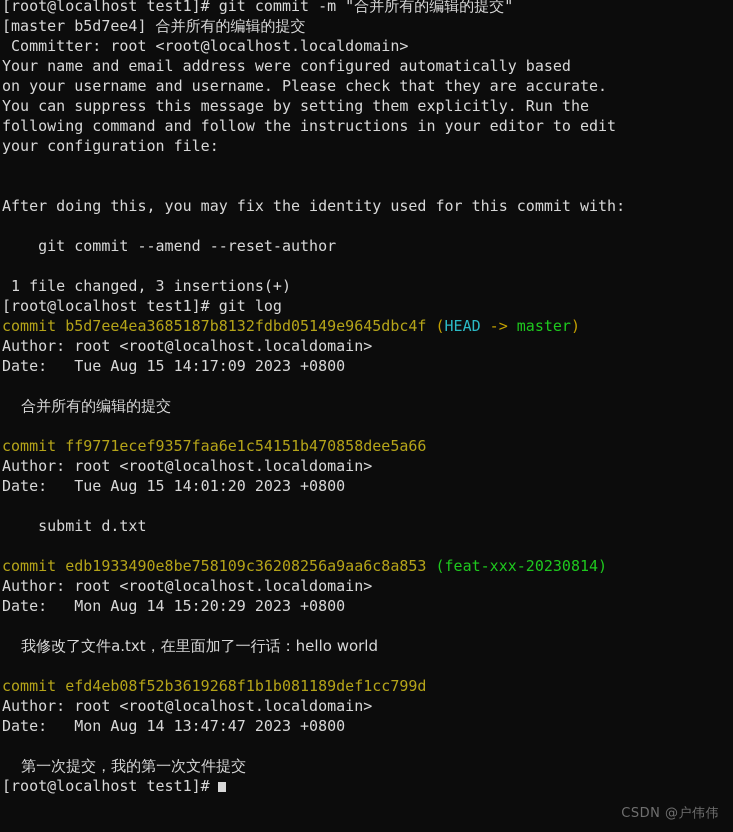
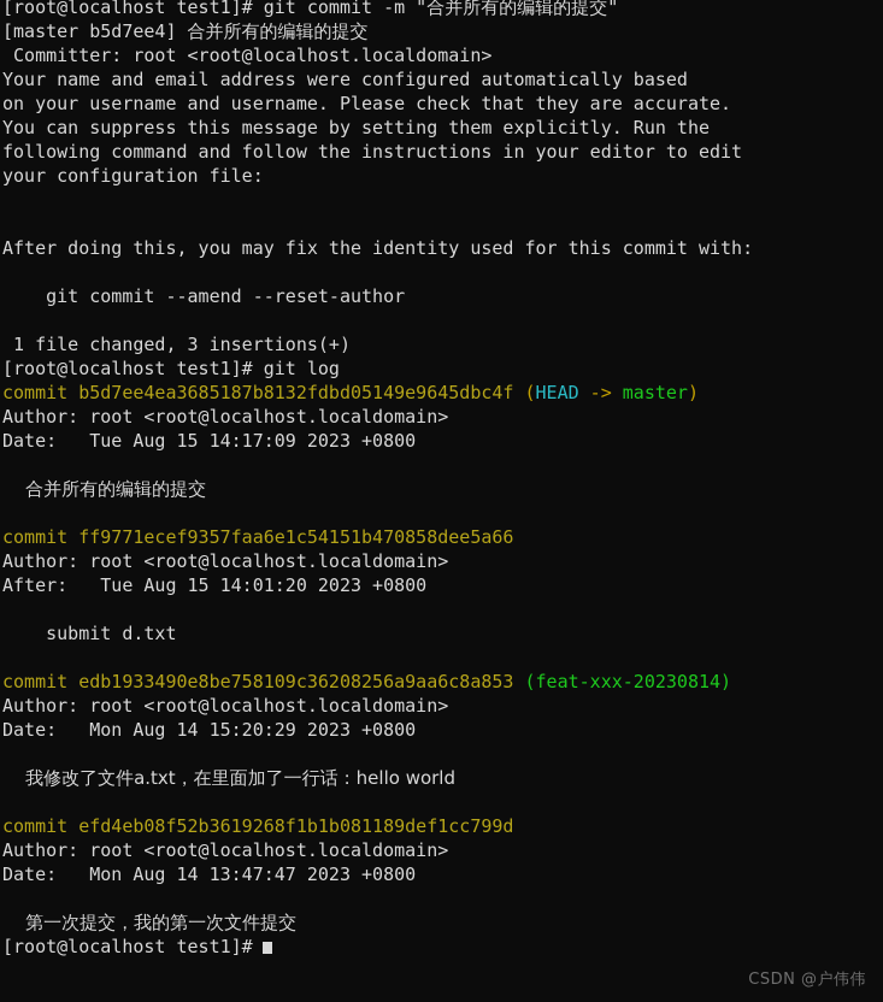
  [root@localhost test1]# git commit -m "合并所有的编辑的提交"
  [master b5d7ee4] 合并所有的编辑的提交
  Committer: root <root@localhost.localdomain>
  Your name and email address were configured automatically based
  on your username and username. Please check that they are accurate.
  You can suppress this message by setting them explicitly. Run the
  following command and follow the instructions in your editor to edit
  your configuration file:
  After doing this, you may fix the identity used for this commit with:
  git commit --amend --reset-author
  1 file changed, 3 insertions(+)
  [root@localhost test1]# git log
  commit b5d7ee4ea3685187b8132fdbd05149e9645dbc4f (HEAD -> master)
  Author: root <root@localhost.localdomain>
  Date: Tue Aug 15 14:17:09 2023 +0800
  合并所有的编辑的提交
  commit ff9771ecef9357faa6e1c54151b470858dee5a66
  Author: root <root@localhost.localdomain>
- Date: Tue Aug 15 14:01:20 2023 +0800
+ After: Tue Aug 15 14:01:20 2023 +0800
  submit d.txt
  commit edb1933490e8be758109c36208256a9aa6c8a853 (feat-xxx-20230814)
  Author: root <root@localhost.localdomain>
  Date: Mon Aug 14 15:20:29 2023 +0800
  我修改了文件a.txt，在里面加了一行话：hello world
  commit efd4eb08f52b3619268f1b1b081189def1cc799d
  Author: root <root@localhost.localdomain>
  Date: Mon Aug 14 13:47:47 2023 +0800
  第一次提交，我的第一次文件提交
  [root@localhost test1]#
  CSDN @户伟伟
